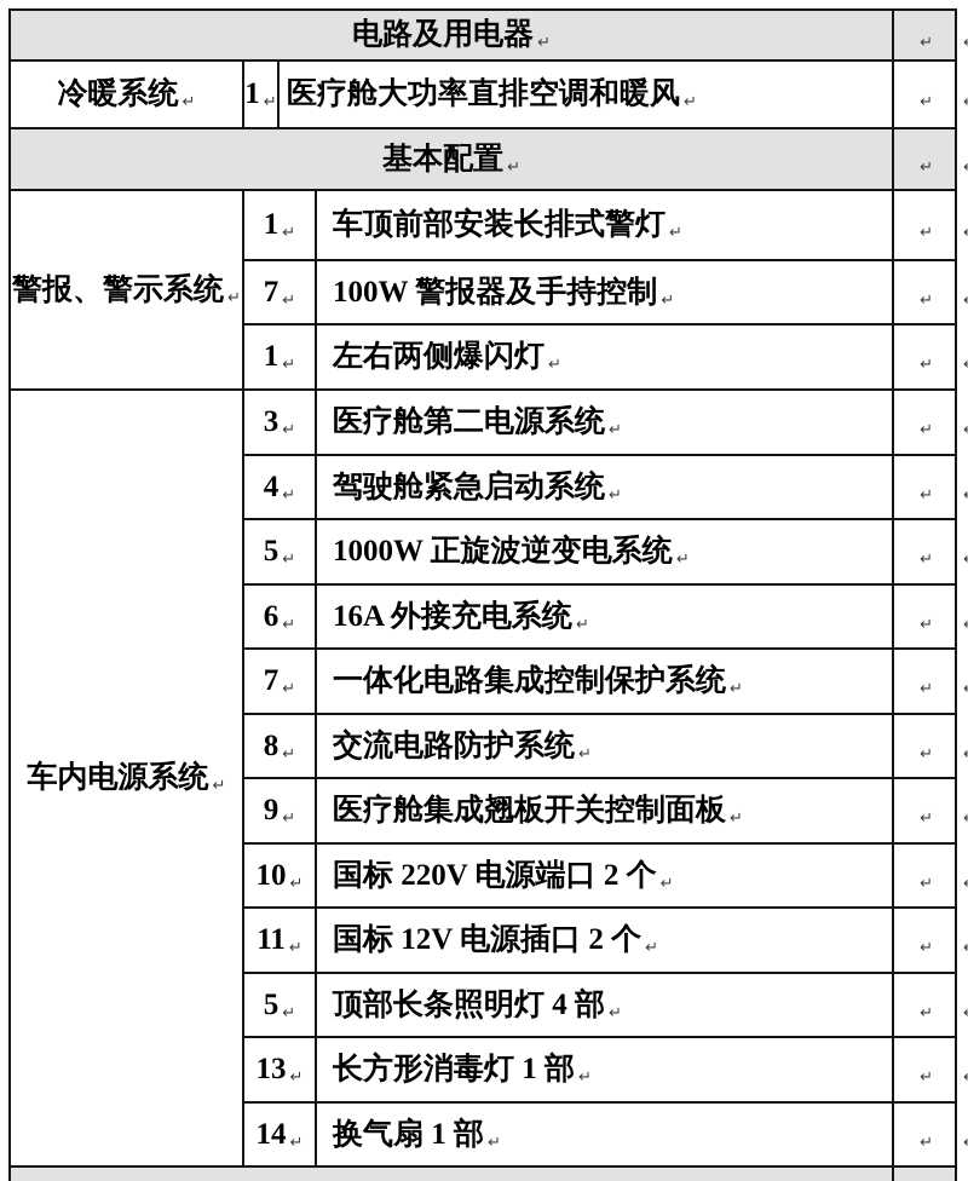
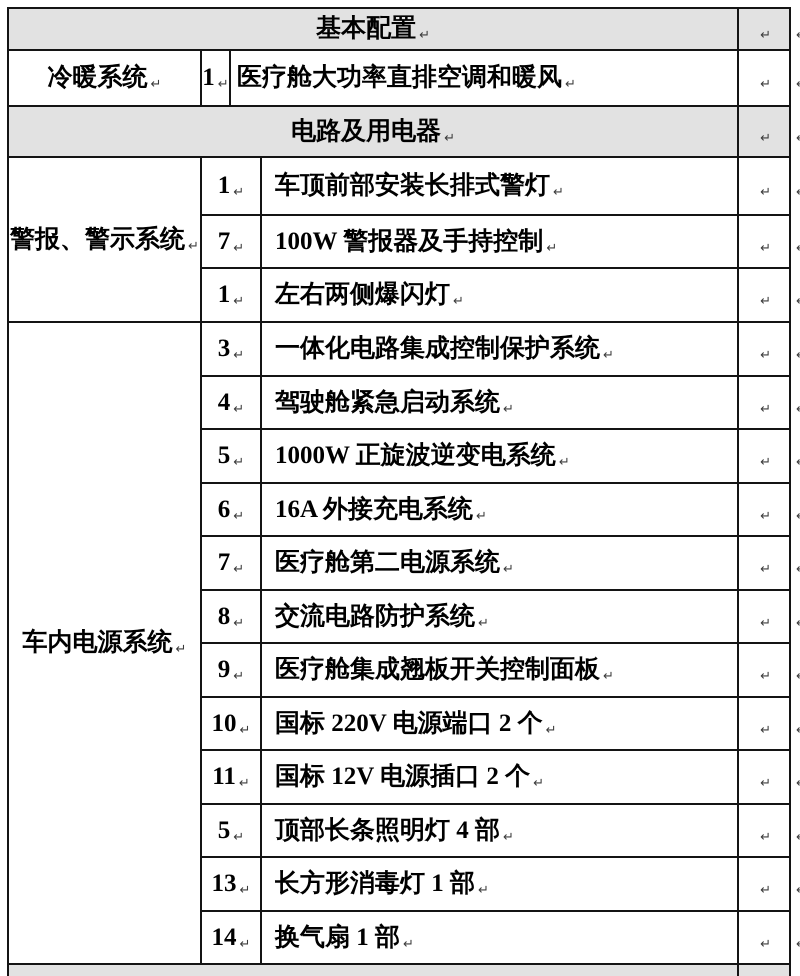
- 电路及用电器 ↵	↵
+ 基本配置 ↵	↵
  冷暖系统 ↵	1 ↵	医疗舱大功率直排空调和暖风 ↵	↵
- 基本配置 ↵	↵
+ 电路及用电器 ↵	↵
  警报、警示系统 ↵	1 ↵	车顶前部安装长排式警灯 ↵	↵
  7 ↵	100W 警报器及手持控制 ↵	↵
  1 ↵	左右两侧爆闪灯 ↵	↵
- 车内电源系统 ↵	3 ↵	医疗舱第二电源系统 ↵	↵
+ 车内电源系统 ↵	3 ↵	一体化电路集成控制保护系统 ↵	↵
  4 ↵	驾驶舱紧急启动系统 ↵	↵
  5 ↵	1000W 正旋波逆变电系统 ↵	↵
  6 ↵	16A 外接充电系统 ↵	↵
- 7 ↵	一体化电路集成控制保护系统 ↵	↵
+ 7 ↵	医疗舱第二电源系统 ↵	↵
  8 ↵	交流电路防护系统 ↵	↵
  9 ↵	医疗舱集成翘板开关控制面板 ↵	↵
  10 ↵	国标 220V 电源端口 2 个 ↵	↵
  11 ↵	国标 12V 电源插口 2 个 ↵	↵
  5 ↵	顶部长条照明灯 4 部 ↵	↵
  13 ↵	长方形消毒灯 1 部 ↵	↵
  14 ↵	换气扇 1 部 ↵	↵
